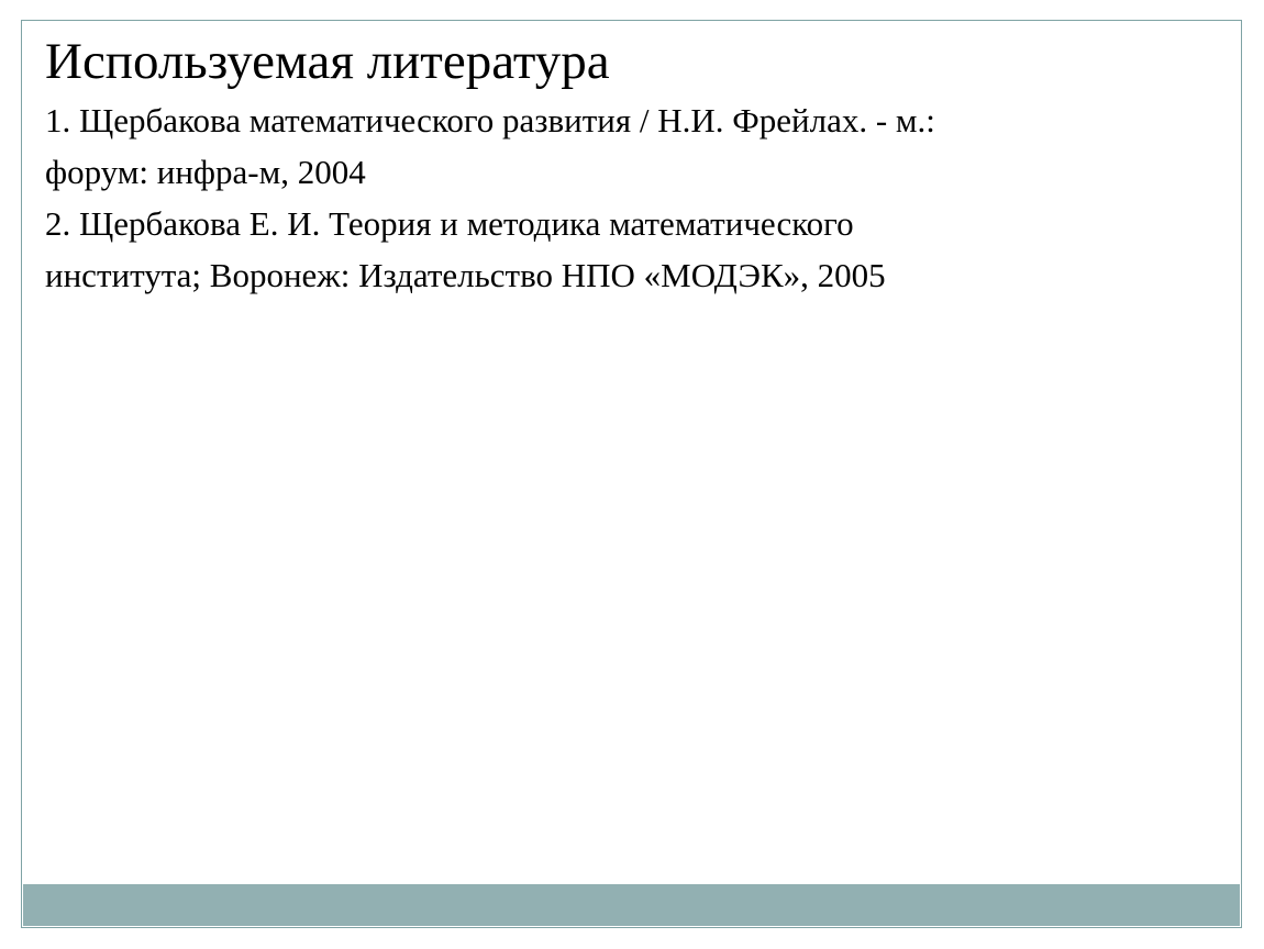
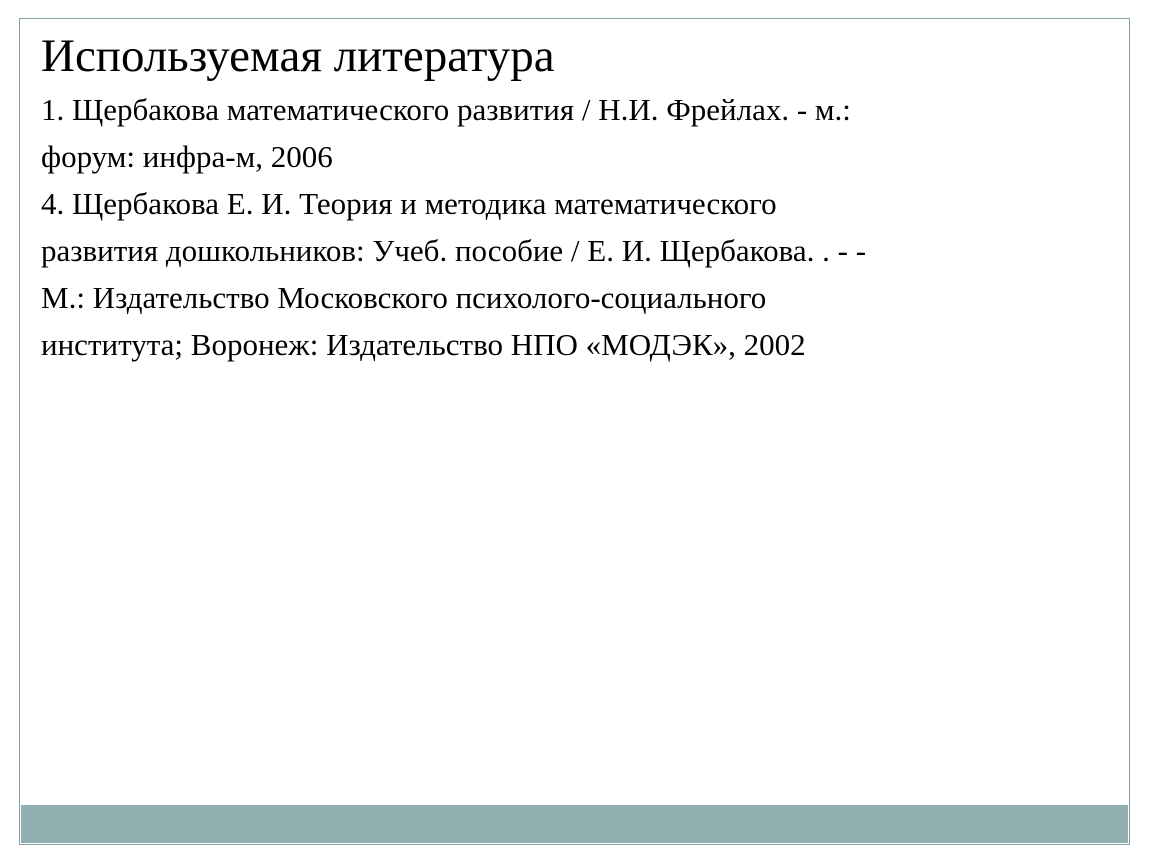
  Используемая литература
  1. Щербакова математического развития / Н.И. Фрейлах. - м.:
- форум: инфра-м, 2004
+ форум: инфра-м, 2006
- 2. Щербакова Е. И. Теория и методика математического
+ 4. Щербакова Е. И. Теория и методика математического
+ развития дошкольников: Учеб. пособие / Е. И. Щербакова. . - -
+ М.: Издательство Московского психолого-социального
- института; Воронеж: Издательство НПО «МОДЭК», 2005
+ института; Воронеж: Издательство НПО «МОДЭК», 2002
